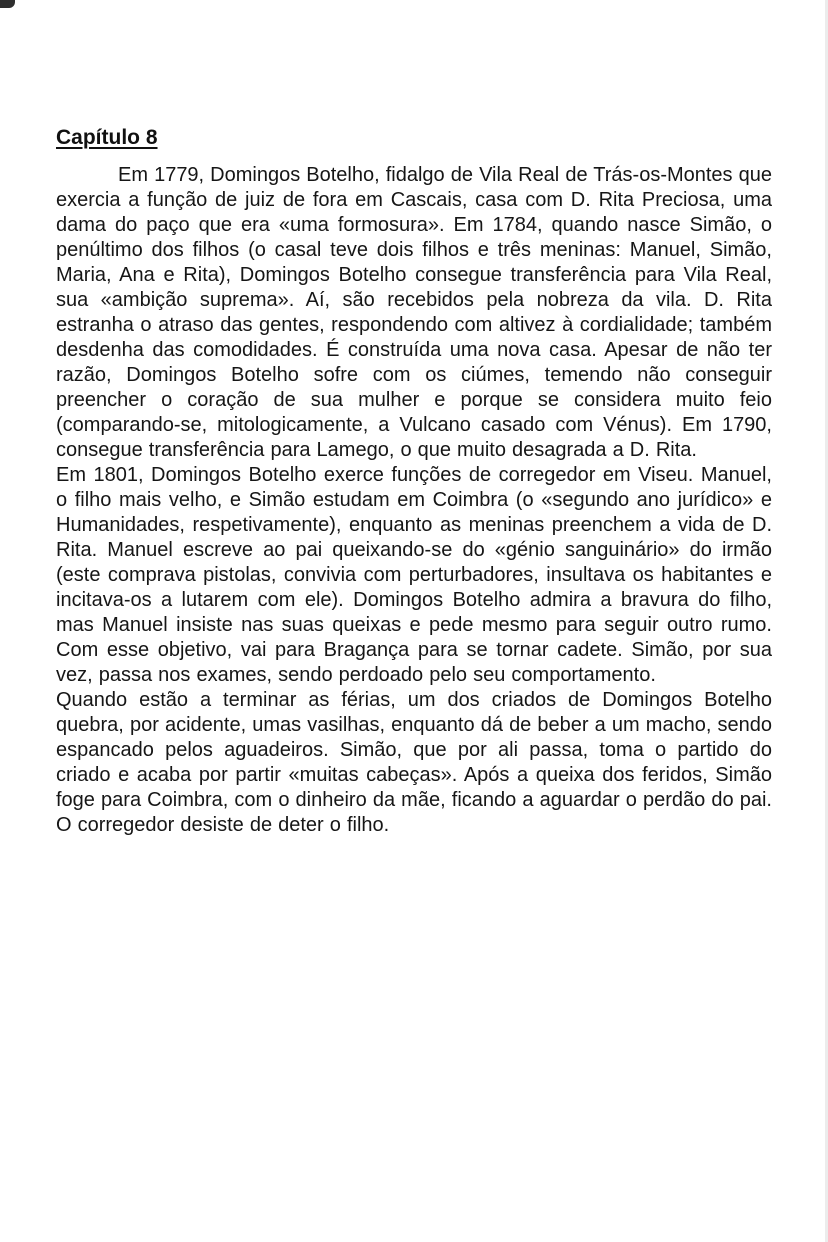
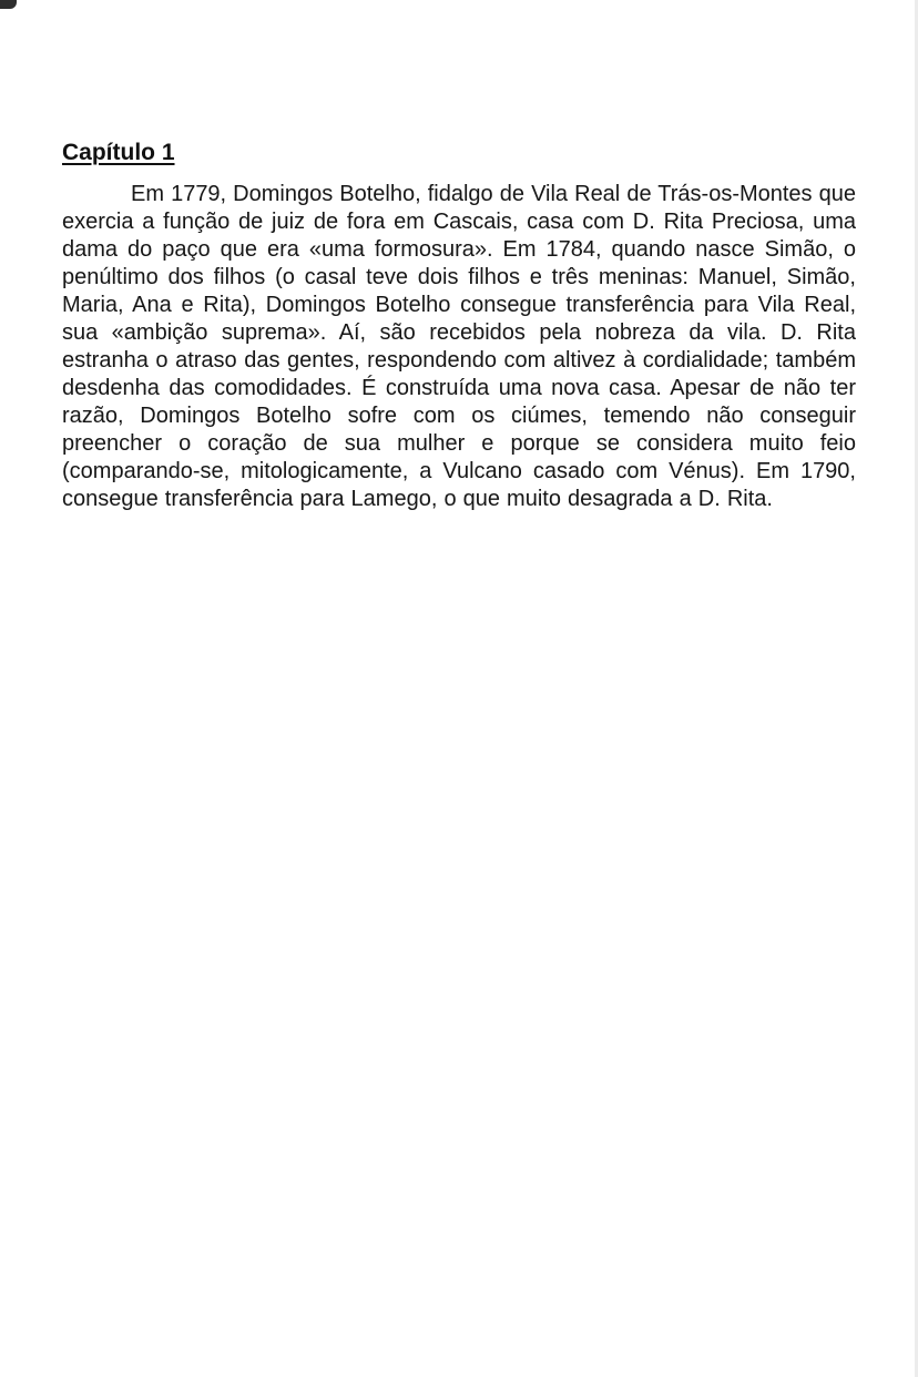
- Capítulo 8
+ Capítulo 1
  Em 1779, Domingos Botelho, fidalgo de Vila Real de Trás-os-Montes que exercia a função de juiz de fora em Cascais, casa com D. Rita Preciosa, uma dama do paço que era «uma formosura». Em 1784, quando nasce Simão, o penúltimo dos filhos (o casal teve dois filhos e três meninas: Manuel, Simão, Maria, Ana e Rita), Domingos Botelho consegue transferência para Vila Real, sua «ambição suprema». Aí, são recebidos pela nobreza da vila. D. Rita estranha o atraso das gentes, respondendo com altivez à cordialidade; também desdenha das comodidades. É construída uma nova casa. Apesar de não ter razão, Domingos Botelho sofre com os ciúmes, temendo não conseguir preencher o coração de sua mulher e porque se considera muito feio (comparando-se, mitologicamente, a Vulcano casado com Vénus). Em 1790, consegue transferência para Lamego, o que muito desagrada a D. Rita.
- Em 1801, Domingos Botelho exerce funções de corregedor em Viseu. Manuel, o filho mais velho, e Simão estudam em Coimbra (o «segundo ano jurídico» e Humanidades, respetivamente), enquanto as meninas preenchem a vida de D. Rita. Manuel escreve ao pai queixando-se do «génio sanguinário» do irmão (este comprava pistolas, convivia com perturbadores, insultava os habitantes e incitava-os a lutarem com ele). Domingos Botelho admira a bravura do filho, mas Manuel insiste nas suas queixas e pede mesmo para seguir outro rumo. Com esse objetivo, vai para Bragança para se tornar cadete. Simão, por sua vez, passa nos exames, sendo perdoado pelo seu comportamento.
- Quando estão a terminar as férias, um dos criados de Domingos Botelho quebra, por acidente, umas vasilhas, enquanto dá de beber a um macho, sendo espancado pelos aguadeiros. Simão, que por ali passa, toma o partido do criado e acaba por partir «muitas cabeças». Após a queixa dos feridos, Simão foge para Coimbra, com o dinheiro da mãe, ficando a aguardar o perdão do pai. O corregedor desiste de deter o filho.
